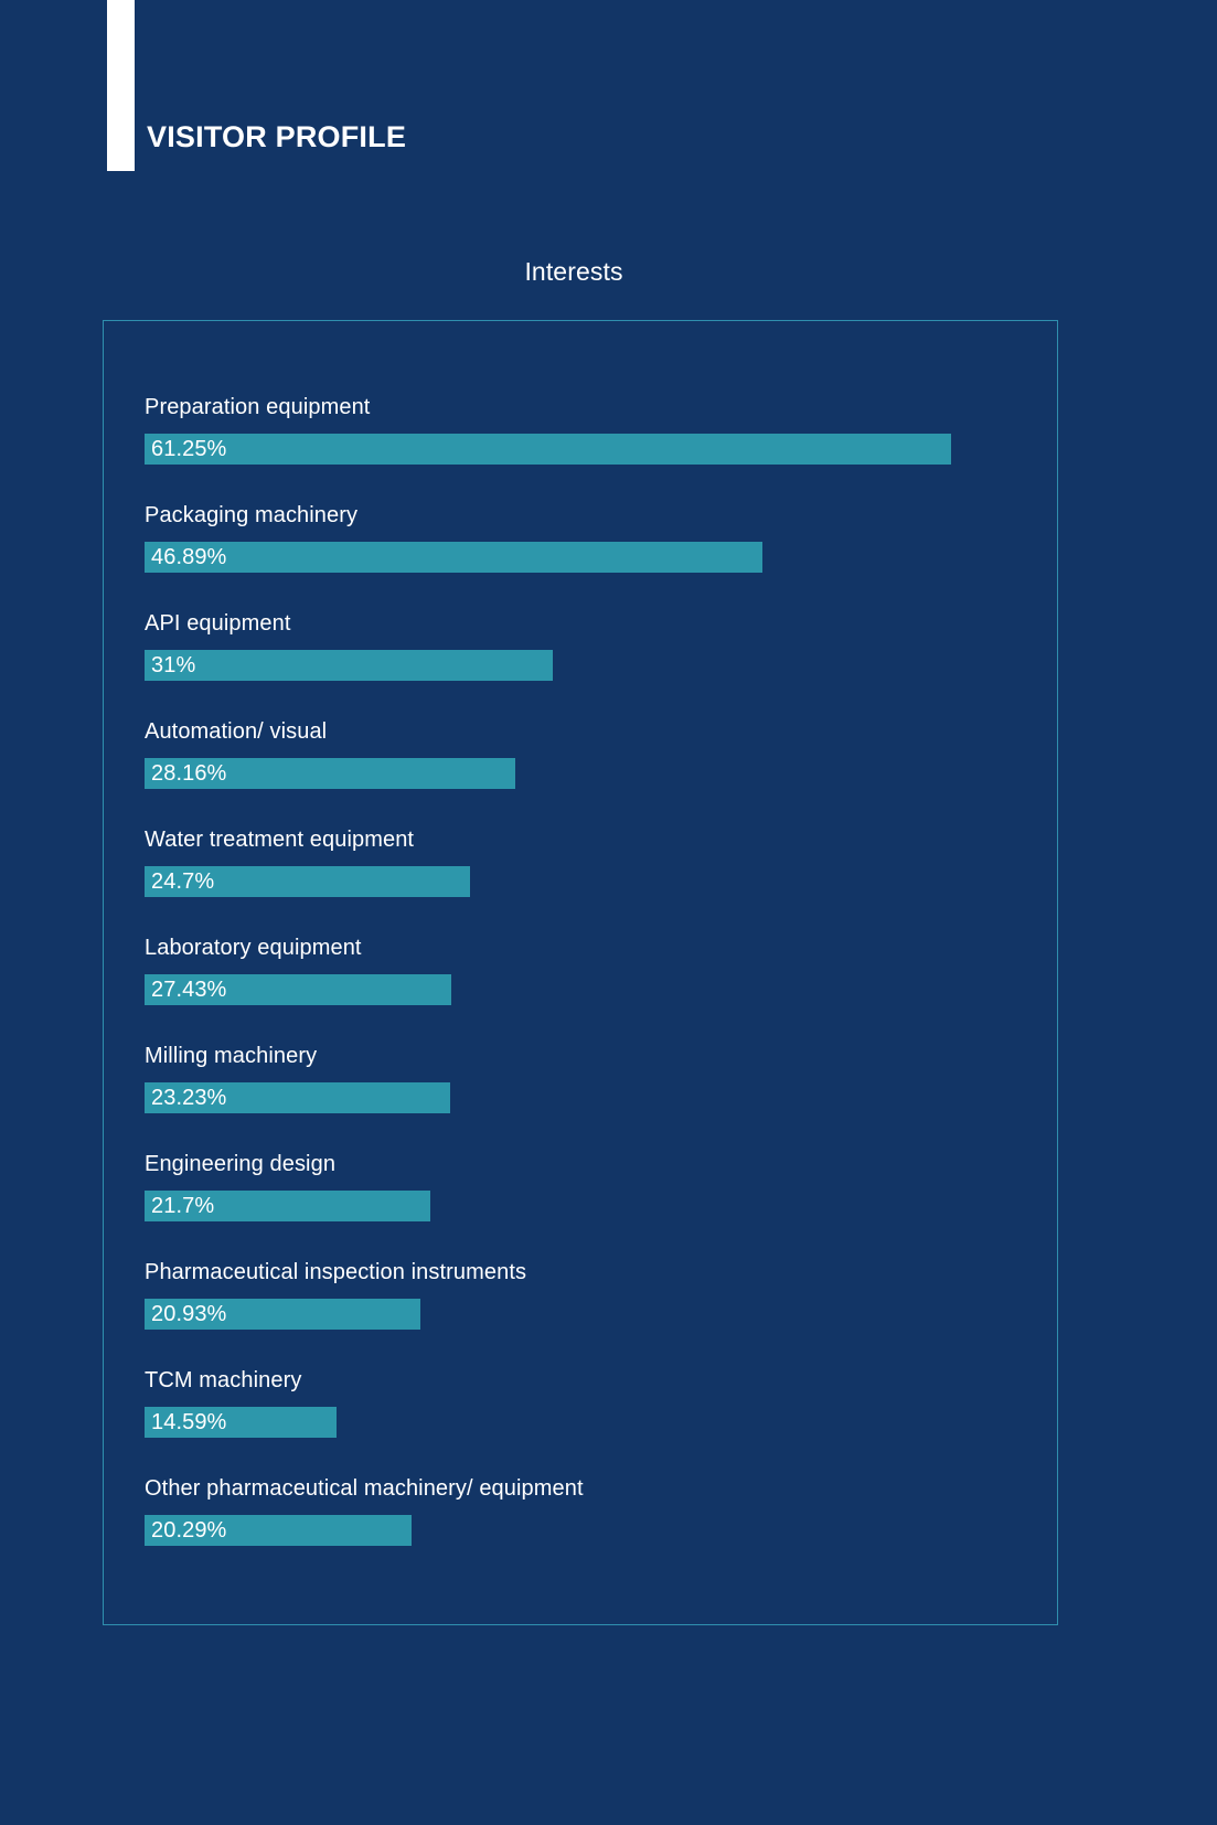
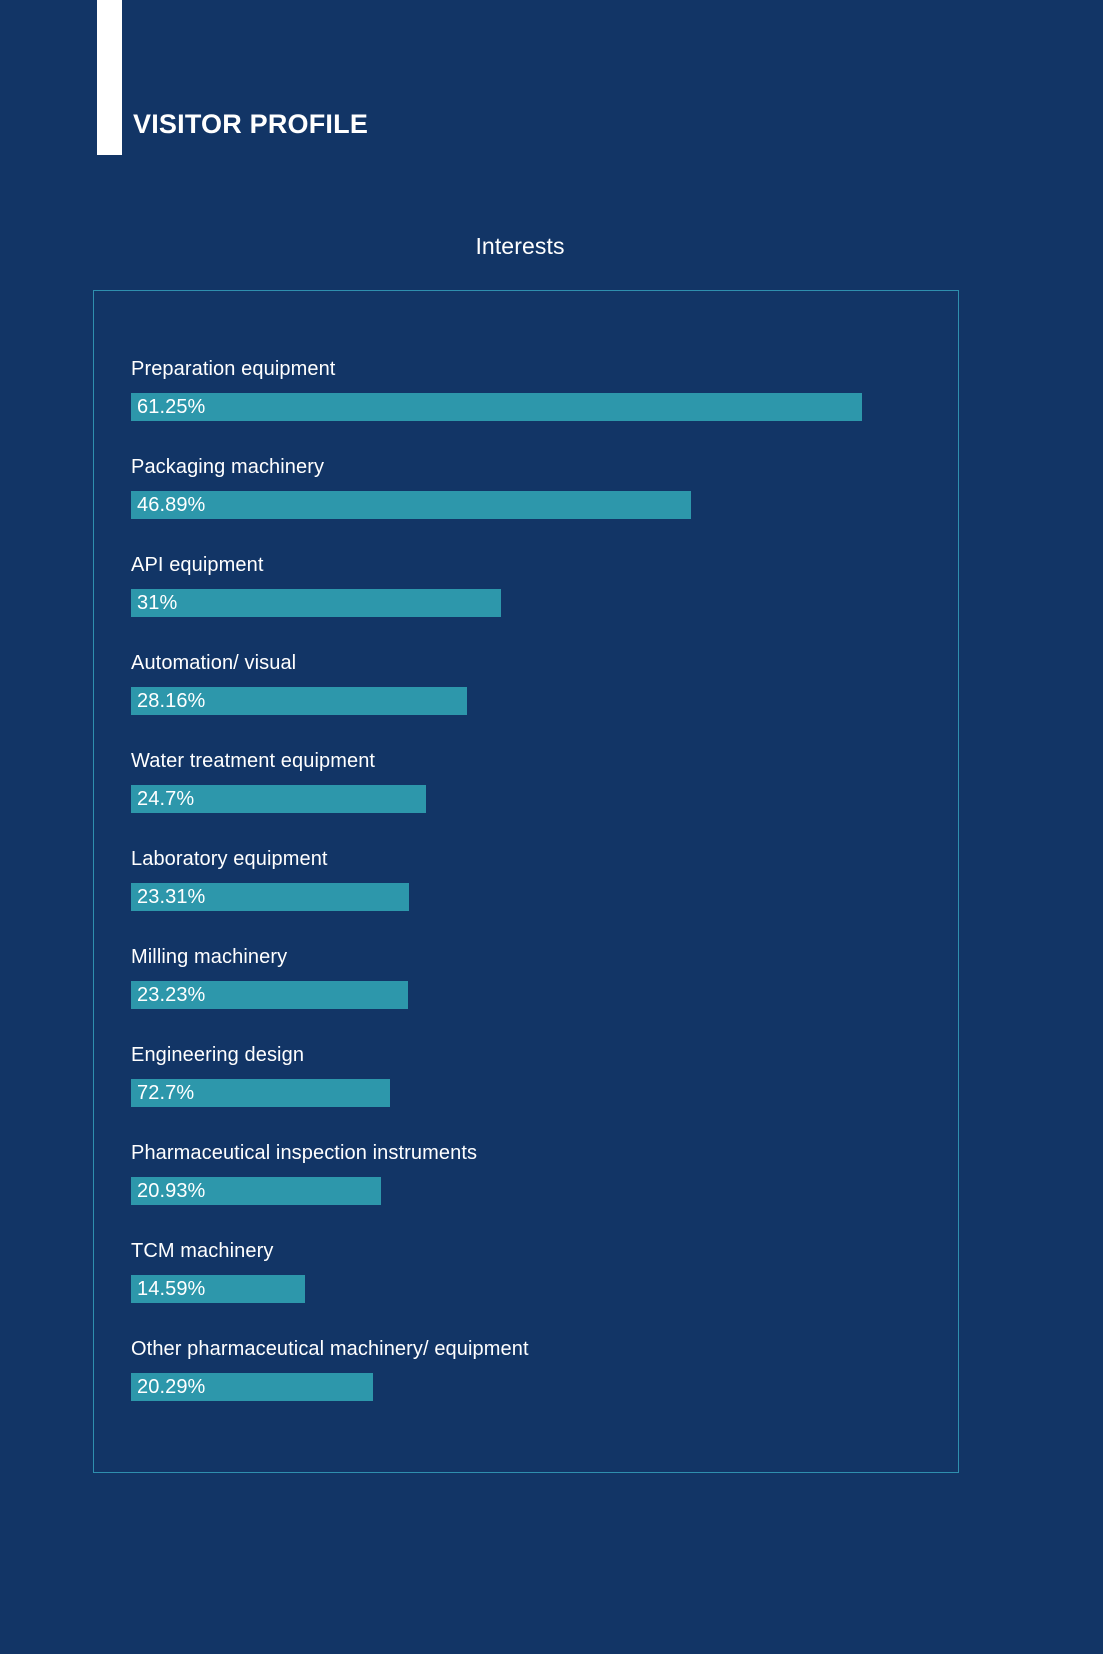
  VISITOR PROFILE
  Interests
  Preparation equipment
  61.25%
  Packaging machinery
  46.89%
  API equipment
  31%
  Automation/ visual
  28.16%
  Water treatment equipment
  24.7%
  Laboratory equipment
- 27.43%
+ 23.31%
  Milling machinery
  23.23%
  Engineering design
- 21.7%
+ 72.7%
  Pharmaceutical inspection instruments
  20.93%
  TCM machinery
  14.59%
  Other pharmaceutical machinery/ equipment
  20.29%
